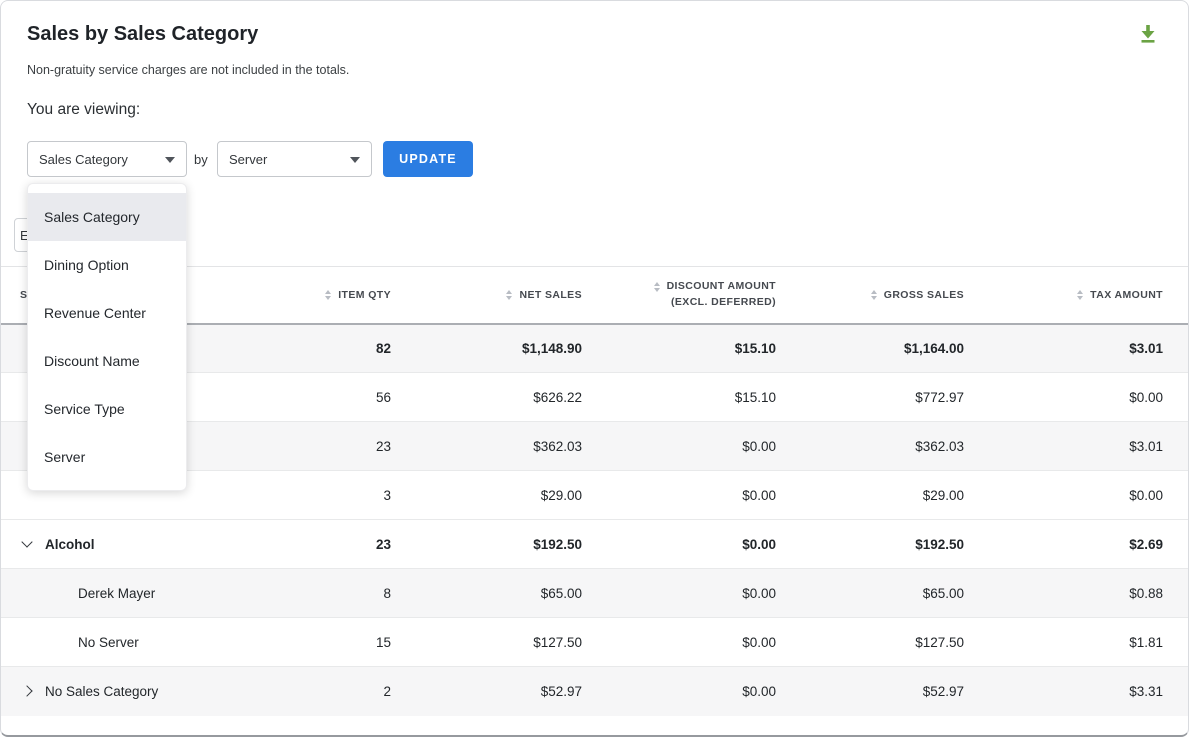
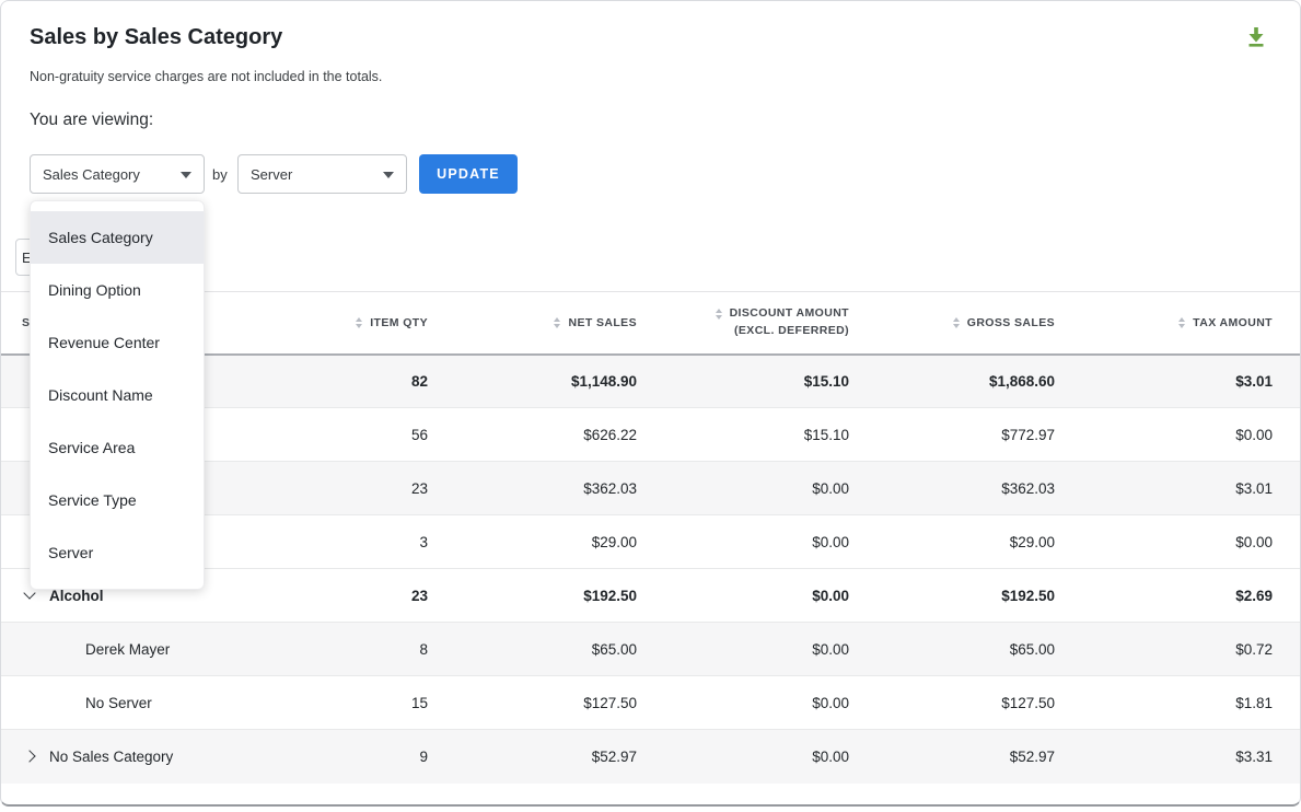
  Sales by Sales Category
  Non-gratuity service charges are not included in the totals.
  You are viewing:
  Sales Category
  by
  Server
  UPDATE
  E
  S	ITEM QTY	NET SALES	DISCOUNT AMOUNT(EXCL. DEFERRED)	GROSS SALES	TAX AMOUNT
- 	82	$1,148.90	$15.10	$1,164.00	$3.01
+ 	82	$1,148.90	$15.10	$1,868.60	$3.01
  	56	$626.22	$15.10	$772.97	$0.00
  	23	$362.03	$0.00	$362.03	$3.01
  	3	$29.00	$0.00	$29.00	$0.00
  Alcohol	23	$192.50	$0.00	$192.50	$2.69
- Derek Mayer	8	$65.00	$0.00	$65.00	$0.88
+ Derek Mayer	8	$65.00	$0.00	$65.00	$0.72
  No Server	15	$127.50	$0.00	$127.50	$1.81
- No Sales Category	2	$52.97	$0.00	$52.97	$3.31
+ No Sales Category	9	$52.97	$0.00	$52.97	$3.31
  Sales Category
  Dining Option
  Revenue Center
  Discount Name
+ Service Area
  Service Type
  Server
